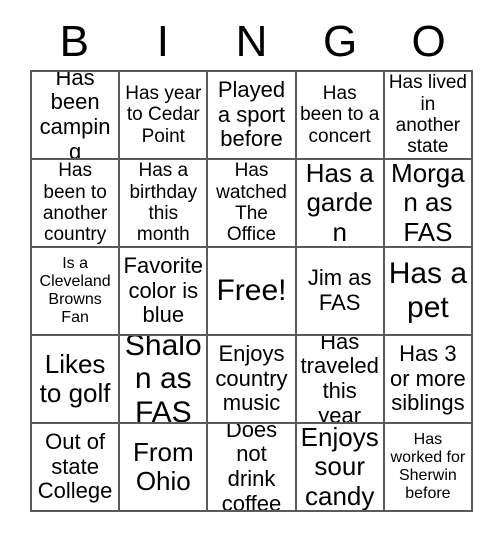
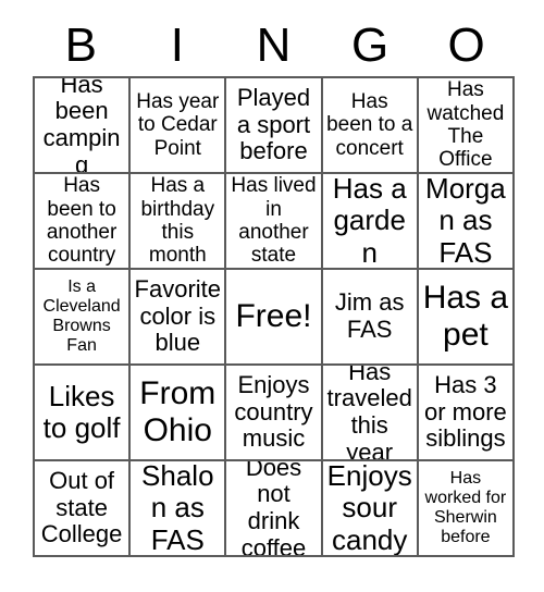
  B
  I
  N
  G
  O
  Has been camping
  Has year to Cedar Point
  Played a sport before
  Has been to a concert
- Has lived in another state
+ Has watched The Office
  Has been to another country
  Has a birthday this month
- Has watched The Office
+ Has lived in another state
  Has a garden
  Morgan as FAS
  Is a Cleveland Browns Fan
  Favorite color is blue
  Free!
  Jim as FAS
  Has a pet
  Likes to golf
- Shalon as FAS
+ From Ohio
  Enjoys country music
  Has traveled this year
  Has 3 or more siblings
  Out of state College
- From Ohio
+ Shalon as FAS
  Does not drink coffee
  Enjoys sour candy
  Has worked for Sherwin before
